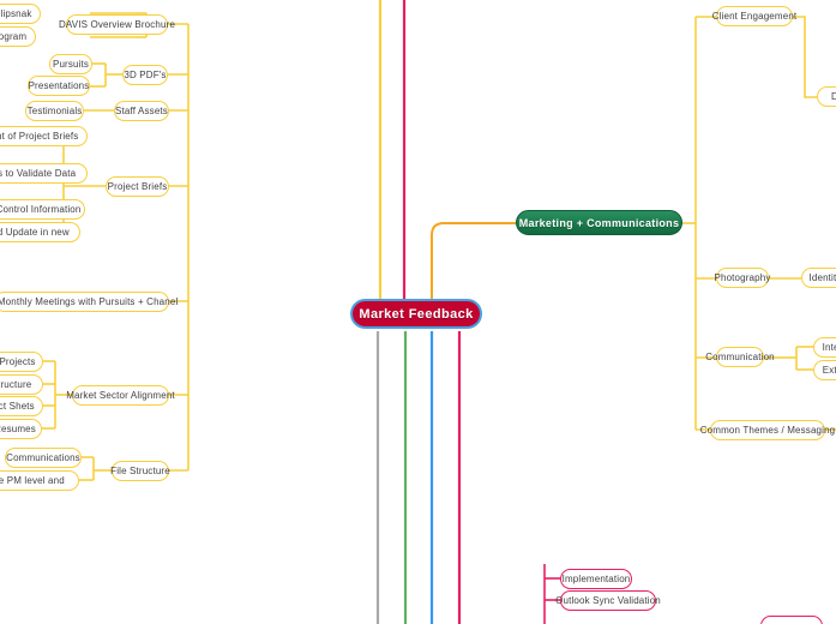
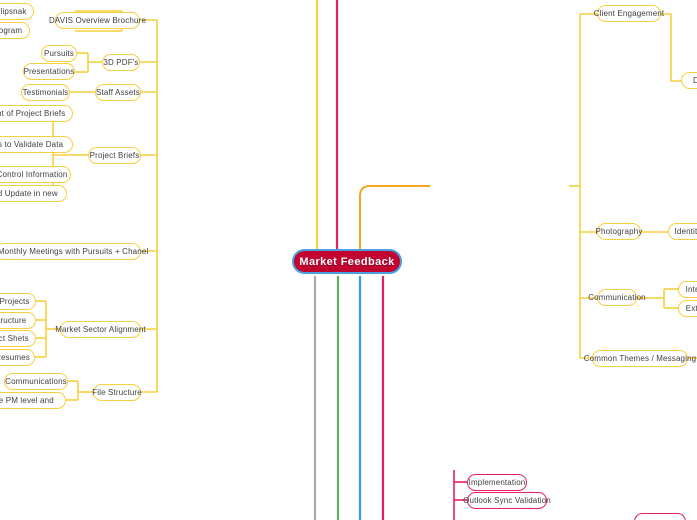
  Market Feedback
- Marketing + Communications
  Client Engagement
  D
  Photography
  Identit
  Communication
  Common Themes / Messaging
  DAVIS Overview Brochure
  lipsnak
  ogram
  3D PDF's
  Pursuits
  Presentations
  Staff Assets
  Testimonials
  Project Briefs
  t of Project Briefs
  s to Validate Data
  ontrol Information
  d Update in new
  Monthly Meetings with Pursuits + Chanel
  Market Sector Alignment
  Projects
  ructure
  ct Shets
  esumes
  File Structure
  Communications
  e PM level and
  Implementation
  Outlook Sync Validation
